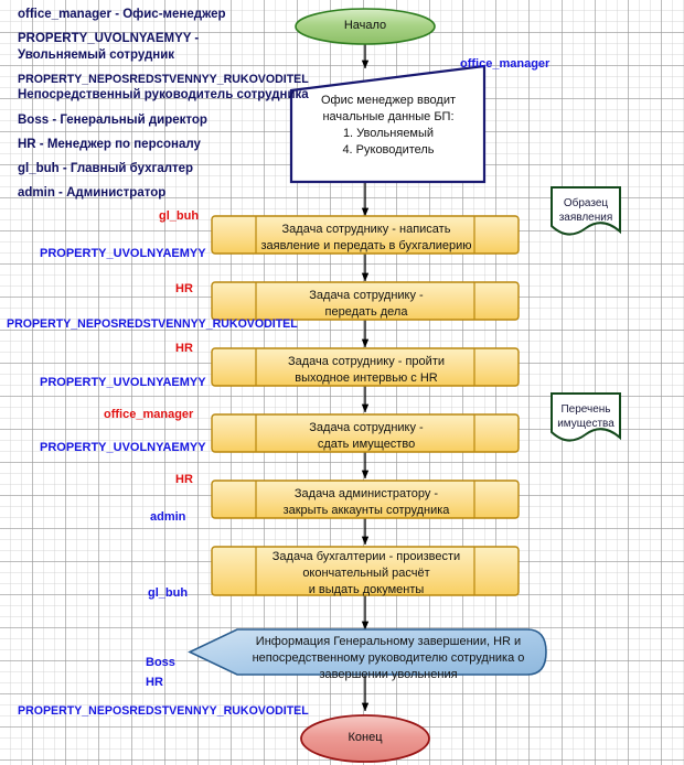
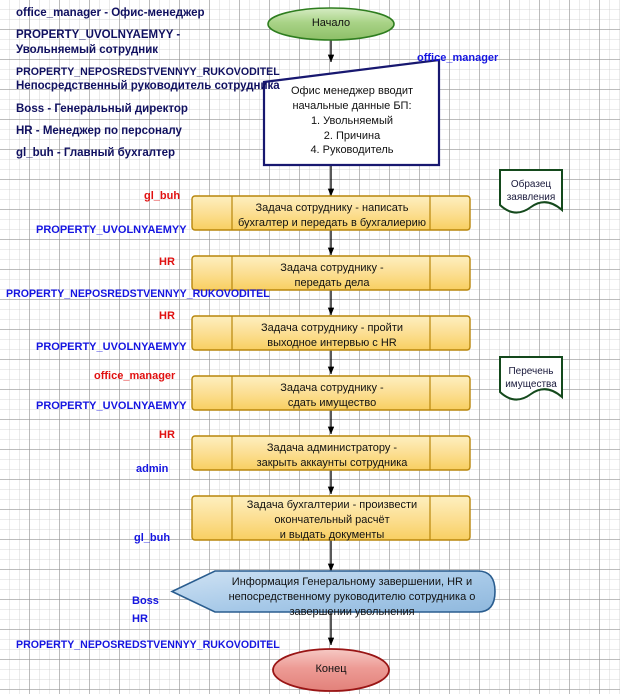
  office_manager - Офис-менеджер
  PROPERTY_UVOLNYAEMYY -
  Увольняемый сотрудник
  PROPERTY_NEPOSREDSTVENNYY_RUKOVODITEL
  Непосредственный руководитель сотрудника
  Boss - Генеральный директор
  HR - Менеджер по персоналу
  gl_buh - Главный бухгалтер
- admin - Администратор
  Начало
  Офис менеджер вводит
  начальные данные БП:
  1. Увольняемый
+ 2. Причина
  4. Руководитель
  Задача сотруднику - написать
- заявление и передать в бухгалиерию
+ бухгалтер и передать в бухгалиерию
  Задача сотруднику -
  передать дела
  Задача сотруднику - пройти
  выходное интервью с HR
  Задача сотруднику -
  сдать имущество
  Задача администратору -
  закрыть аккаунты сотрудника
  Задача бухгалтерии - произвести
  окончательный расчёт
  и выдать документы
  Информация Генеральному завершении, HR и
  непосредственному руководителю сотрудника о
  завершении увольнения
  Конец
  Образец
  заявления
  Перечень
  имущества
  office_manager
  gl_buh
  PROPERTY_UVOLNYAEMYY
  HR
  PROPERTY_NEPOSREDSTVENNYY_RUKOVODITEL
  HR
  PROPERTY_UVOLNYAEMYY
  office_manager
  PROPERTY_UVOLNYAEMYY
  HR
  admin
  gl_buh
  Boss
  HR
  PROPERTY_NEPOSREDSTVENNYY_RUKOVODITEL
